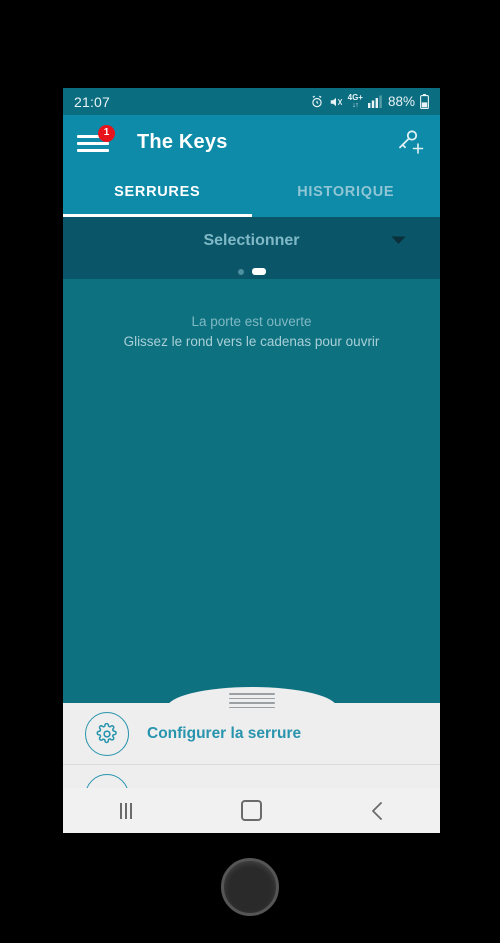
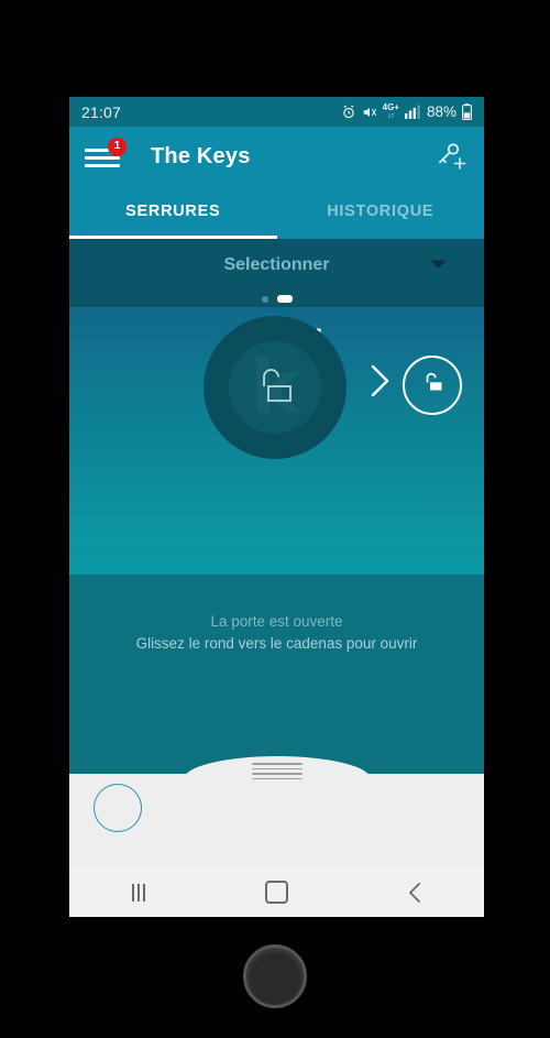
  21:07
  4G+
  88%
  1
  The Keys
  SERRURES
  HISTORIQUE
  Selectionner
+ k
  La porte est ouverte
  Glissez le rond vers le cadenas pour ouvrir
- Configurer la serrure
